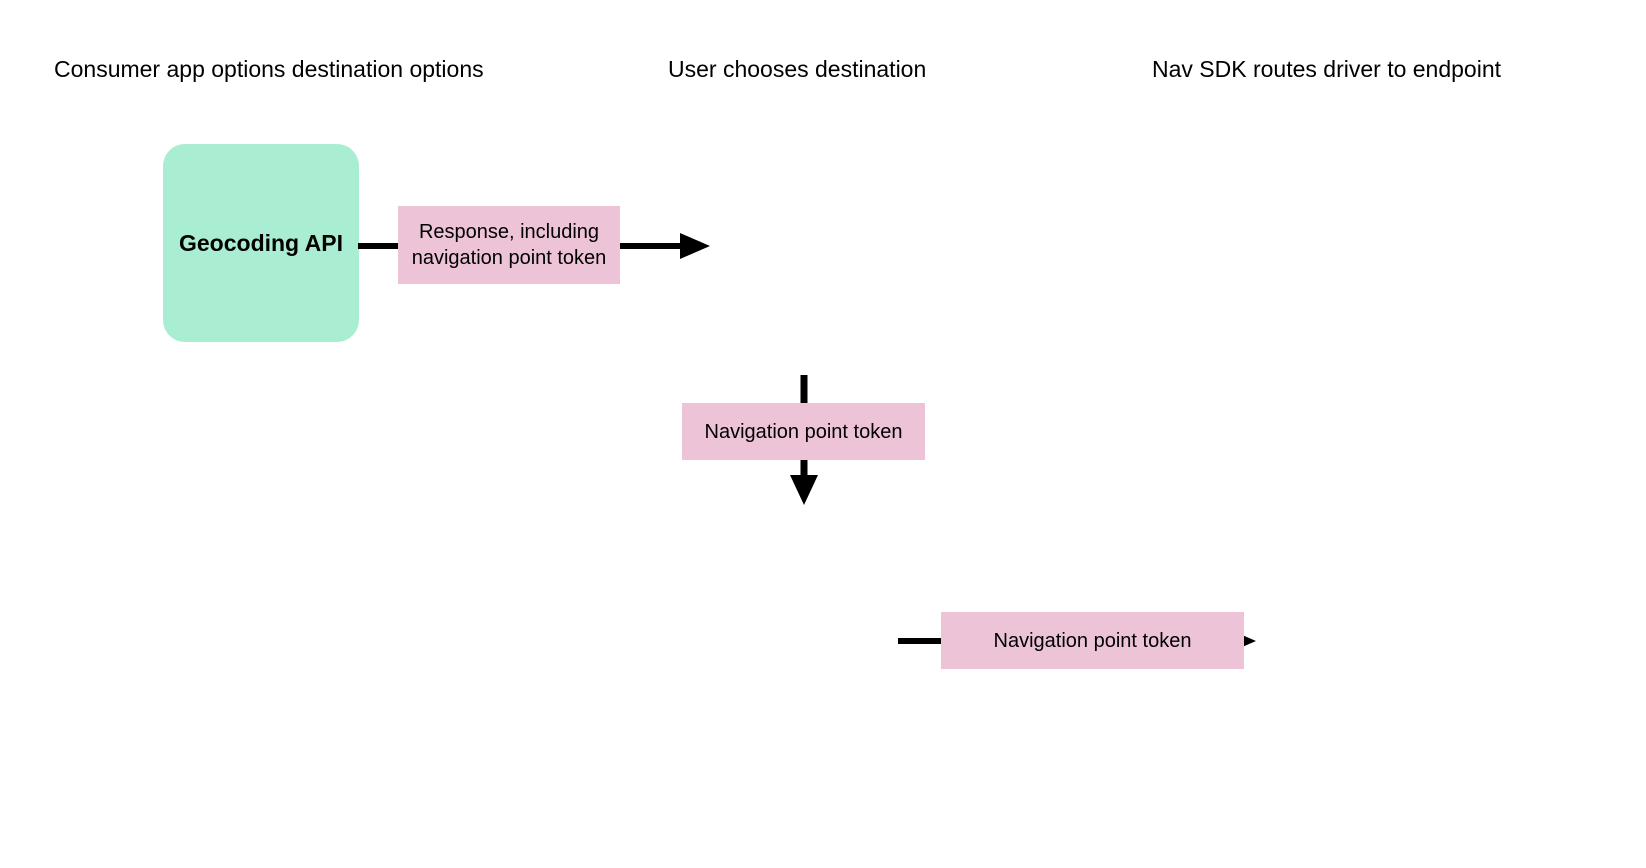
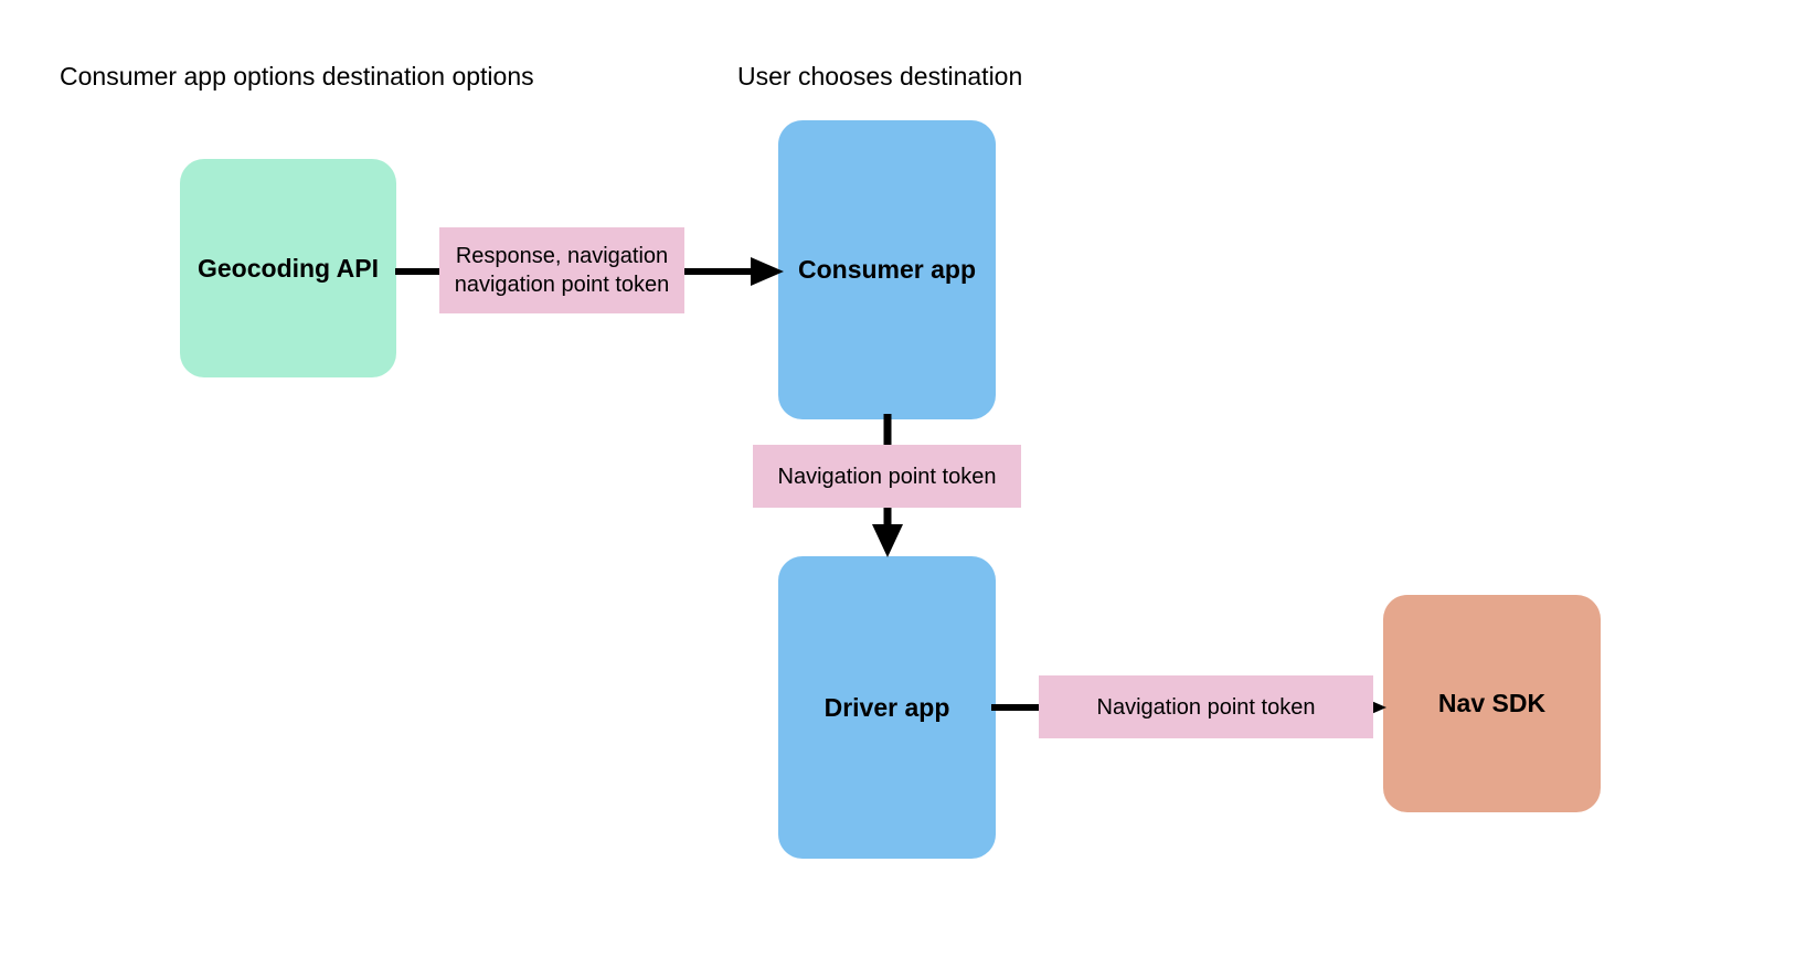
  Consumer app options destination options
  User chooses destination
- Nav SDK routes driver to endpoint
  Geocoding API
+ Consumer app
+ Driver app
+ Nav SDK
- Response, including navigation point token
+ Response, navigation navigation point token
  Navigation point token
  Navigation point token
